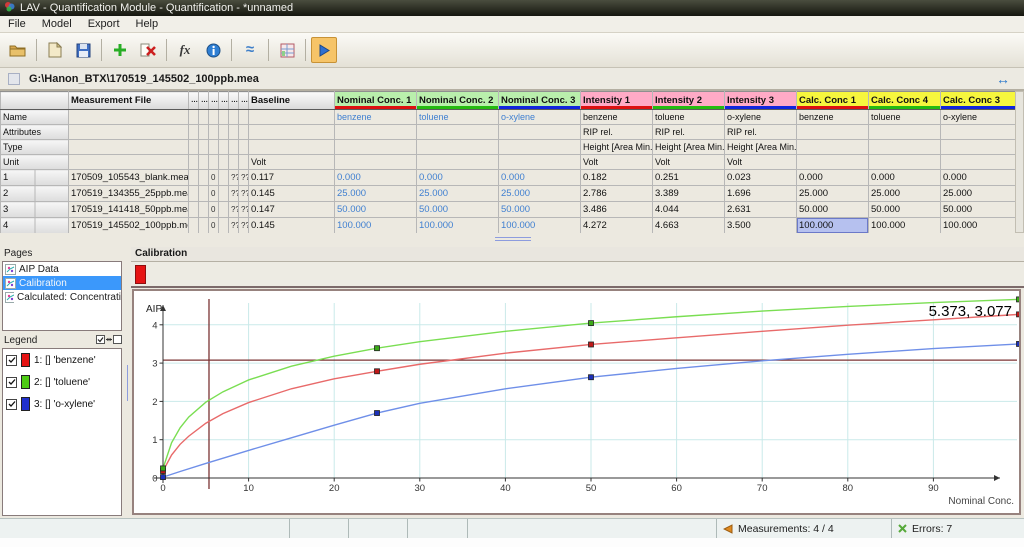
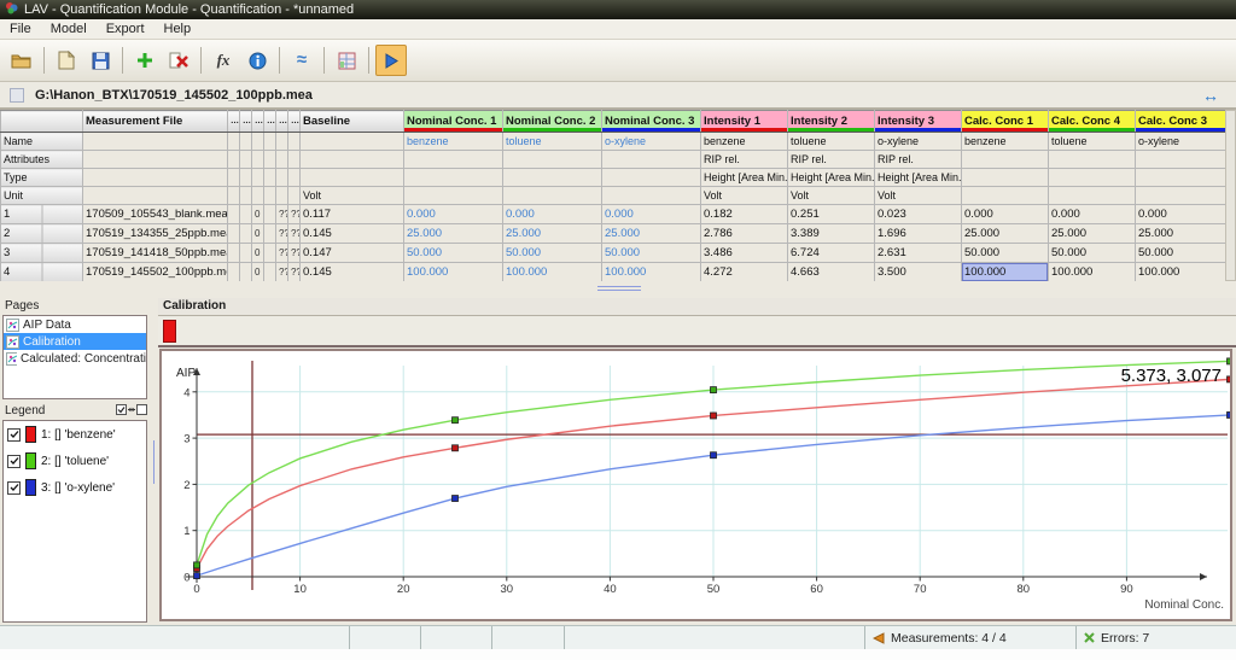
  LAV - Quantification Module - Quantification - *unnamed
  File
  Model
  Export
  Help
  fx
  ≈
  G:\Hanon_BTX\170519_145502_100ppb.mea
  ↔
  	Measurement File							Baseline	Nominal Conc. 1	Nominal Conc. 2	Nominal Conc. 3	Intensity 1	Intensity 2	Intensity 3	Calc. Conc 1	Calc. Conc 4	Calc. Conc 3
  Name									benzene	toluene	o-xylene	benzene	toluene	o-xylene	benzene	toluene	o-xylene
  Attributes												RIP rel.	RIP rel.	RIP rel.
  Type												Height [Area Min.	Height [Area Min.	Height [Area Min.
  Unit								Volt				Volt	Volt	Volt
  1	170509_105543_blank.mea			0		??	??	0.117	0.000	0.000	0.000	0.182	0.251	0.023	0.000	0.000	0.000
  2	170519_134355_25ppb.me			0		??	??	0.145	25.000	25.000	25.000	2.786	3.389	1.696	25.000	25.000	25.000
- 3	170519_141418_50ppb.me			0		??	??	0.147	50.000	50.000	50.000	3.486	4.044	2.631	50.000	50.000	50.000
+ 3	170519_141418_50ppb.me			0		??	??	0.147	50.000	50.000	50.000	3.486	6.724	2.631	50.000	50.000	50.000
  4	170519_145502_100ppb.m			0		??	??	0.145	100.000	100.000	100.000	4.272	4.663	3.500	100.000	100.000	100.000
  Pages
  AIP Data
  Calibration
  Calculated: Concentrati
  Legend
  1: [] 'benzene'
  2: [] 'toluene'
  3: [] 'o-xylene'
  Calibration
  0
  10
  20
  30
  40
  50
  60
  70
  80
  90
  0
  1
  2
  3
  4
  AIP
  Nominal Conc.
  5.373, 3.077
  Measurements: 4 / 4
  Errors: 7
